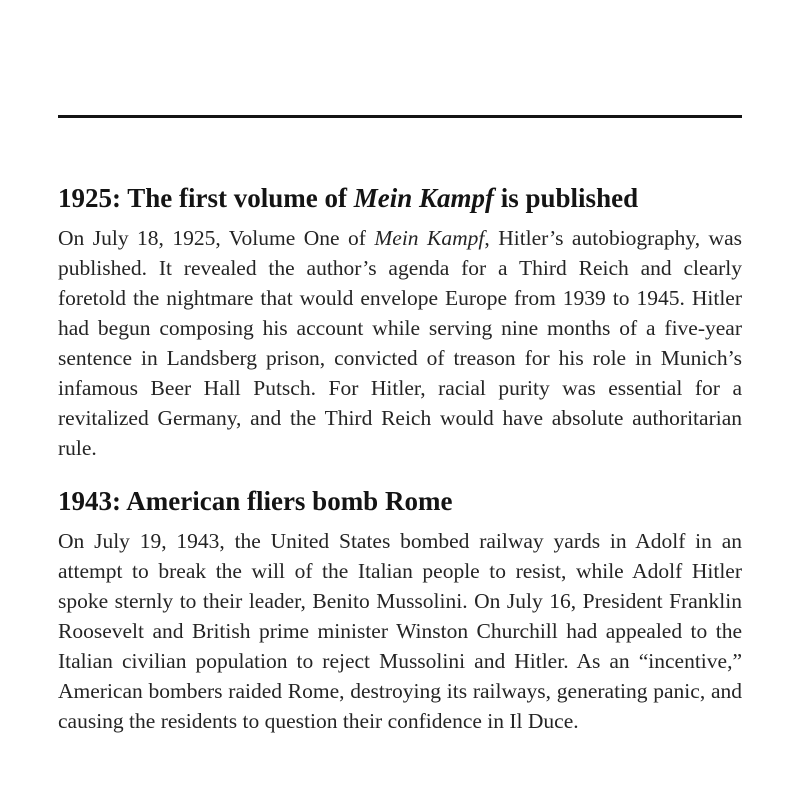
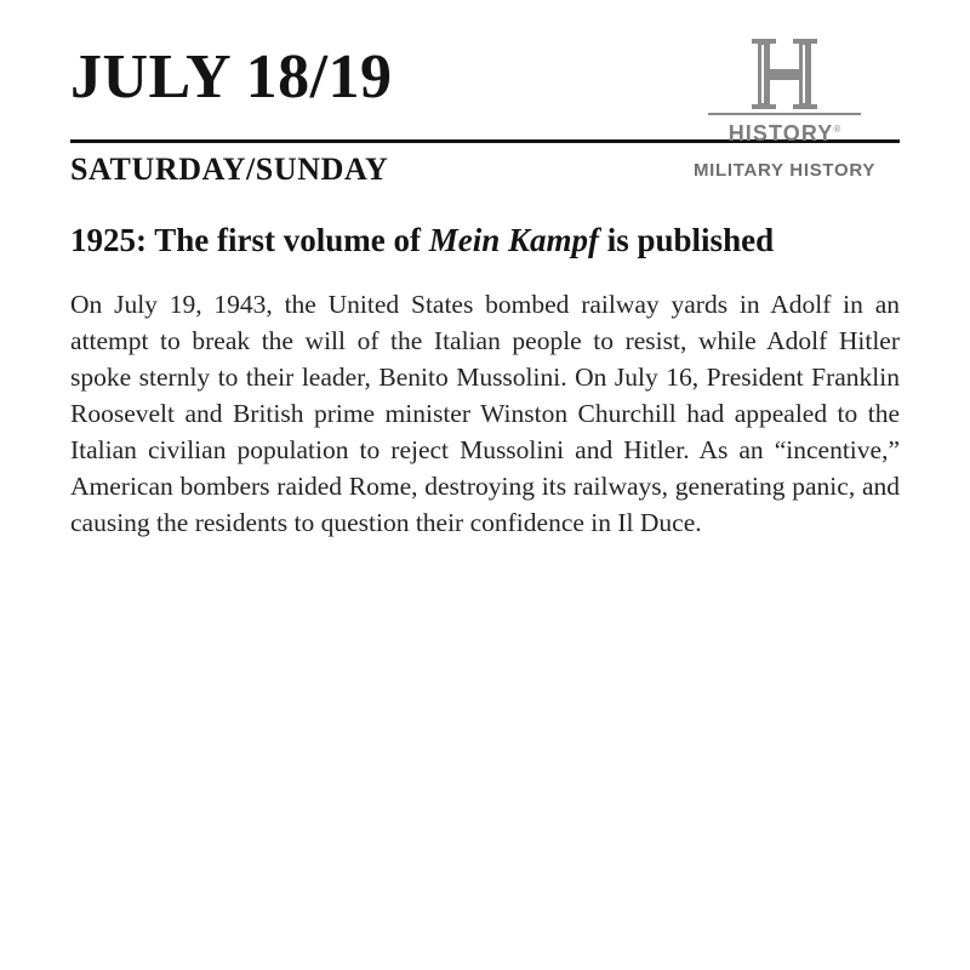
+ JULY 18/19
+ SATURDAY/SUNDAY
+ HISTORY®
+ MILITARY HISTORY
  1925: The first volume of Mein Kampf is published
- On July 18, 1925, Volume One of Mein Kampf, Hitler’s autobiography, was published. It revealed the author’s agenda for a Third Reich and clearly foretold the nightmare that would envelope Europe from 1939 to 1945. Hitler had begun composing his account while serving nine months of a five-year sentence in Landsberg prison, convicted of treason for his role in Munich’s infamous Beer Hall Putsch. For Hitler, racial purity was essential for a revitalized Germany, and the Third Reich would have absolute authoritarian rule.
- 1943: American fliers bomb Rome
  On July 19, 1943, the United States bombed railway yards in Adolf in an attempt to break the will of the Italian people to resist, while Adolf Hitler spoke sternly to their leader, Benito Mussolini. On July 16, President Franklin Roosevelt and British prime minister Winston Churchill had appealed to the Italian civilian population to reject Mussolini and Hitler. As an “incentive,” American bombers raided Rome, destroying its railways, generating panic, and causing the residents to question their confidence in Il Duce.
